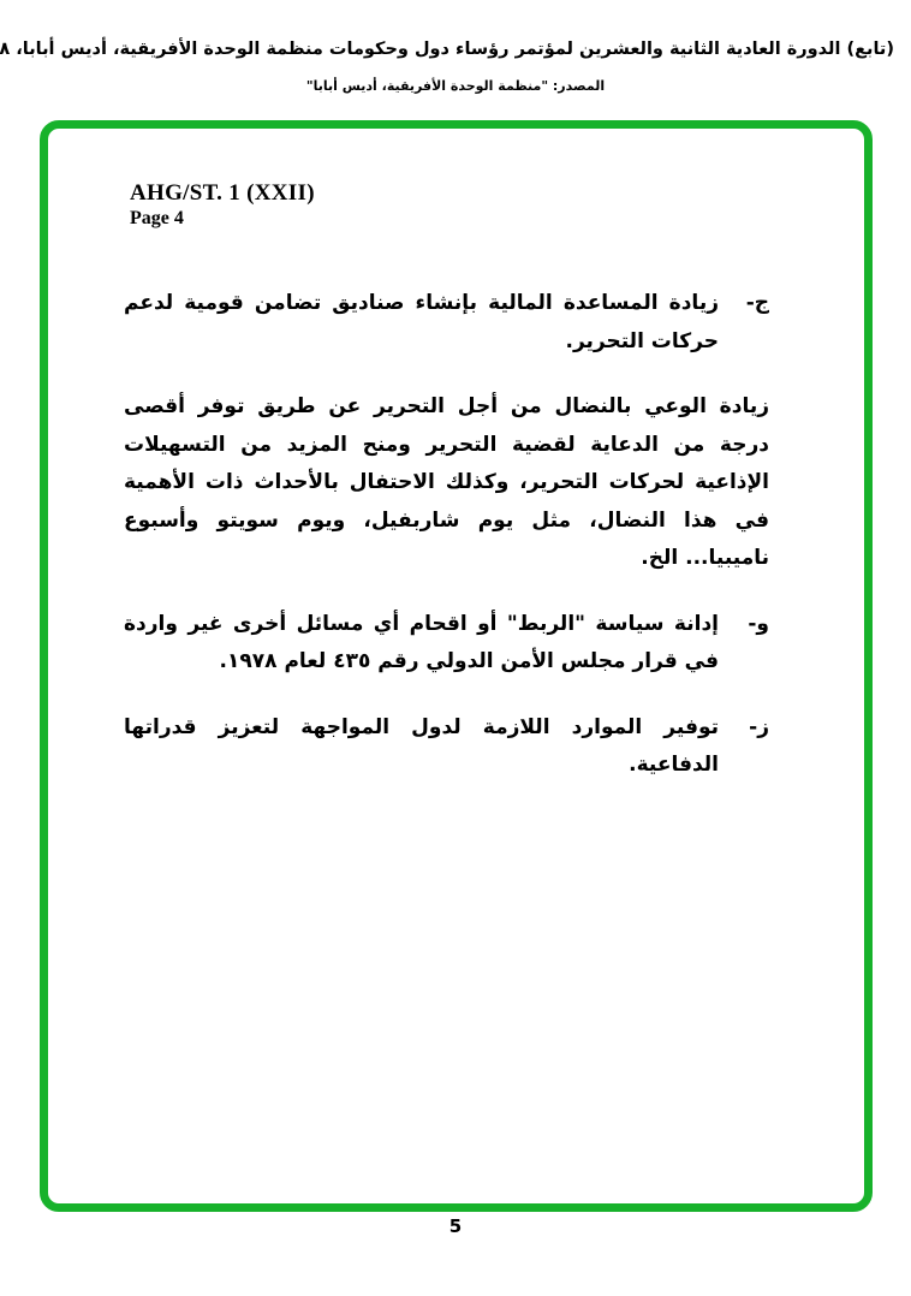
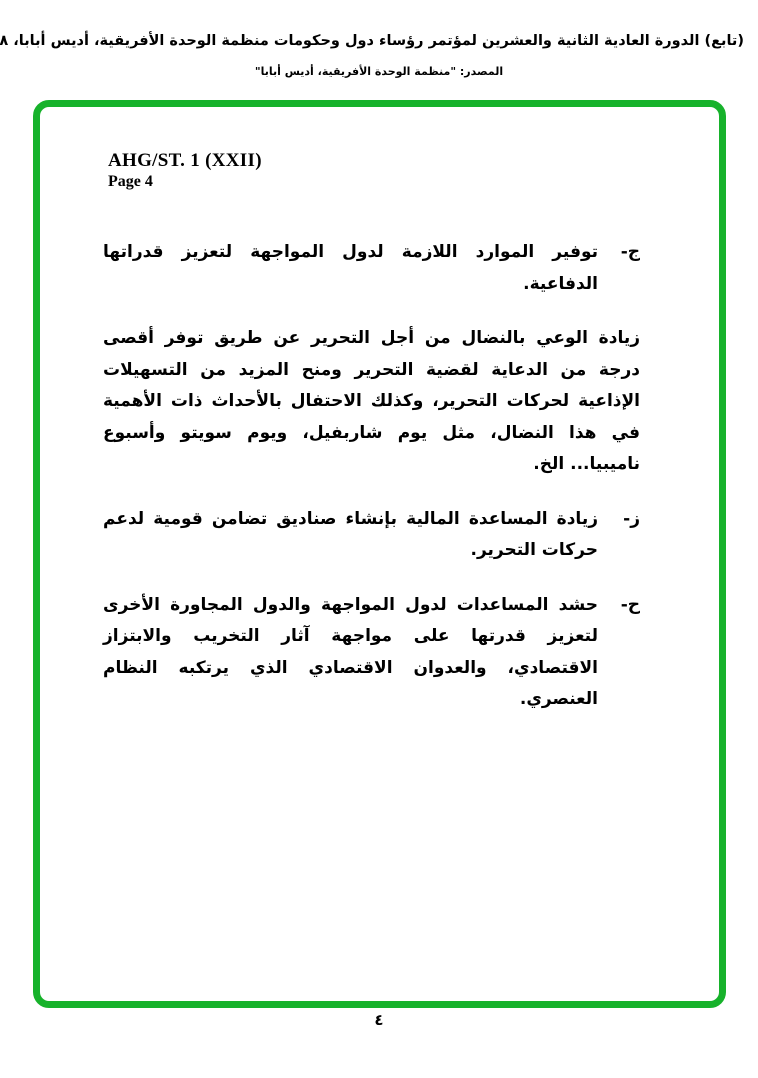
  (تابع) الدورة العادية الثانية والعشرين لمؤتمر رؤساء دول وحكومات منظمة الوحدة الأفريقية، أديس أبابا، ٨
  المصدر: "منظمة الوحدة الأفريقية، أديس أبابا"
  AHG/ST. 1 (XXII)
  Page 4
  ج-
- زيادة المساعدة المالية بإنشاء صناديق تضامن قومية لدعم حركات التحرير.
+ توفير الموارد اللازمة لدول المواجهة لتعزيز قدراتها الدفاعية.
  زيادة الوعي بالنضال من أجل التحرير عن طريق توفر أقصى درجة من الدعاية لقضية التحرير ومنح المزيد من التسهيلات الإذاعية لحركات التحرير، وكذلك الاحتفال بالأحداث ذات الأهمية في هذا النضال، مثل يوم شاربفيل، ويوم سويتو وأسبوع ناميبيا... الخ.
- و-
- إدانة سياسة "الربط" أو اقحام أي مسائل أخرى غير واردة في قرار مجلس الأمن الدولي رقم ٤٣٥ لعام ١٩٧٨.
  ز-
- توفير الموارد اللازمة لدول المواجهة لتعزيز قدراتها الدفاعية.
+ زيادة المساعدة المالية بإنشاء صناديق تضامن قومية لدعم حركات التحرير.
+ ح-
+ حشد المساعدات لدول المواجهة والدول المجاورة الأخرى لتعزيز قدرتها على مواجهة آثار التخريب والابتزاز الاقتصادي، والعدوان الاقتصادي الذي يرتكبه النظام العنصري.
- 5
+ ٤
